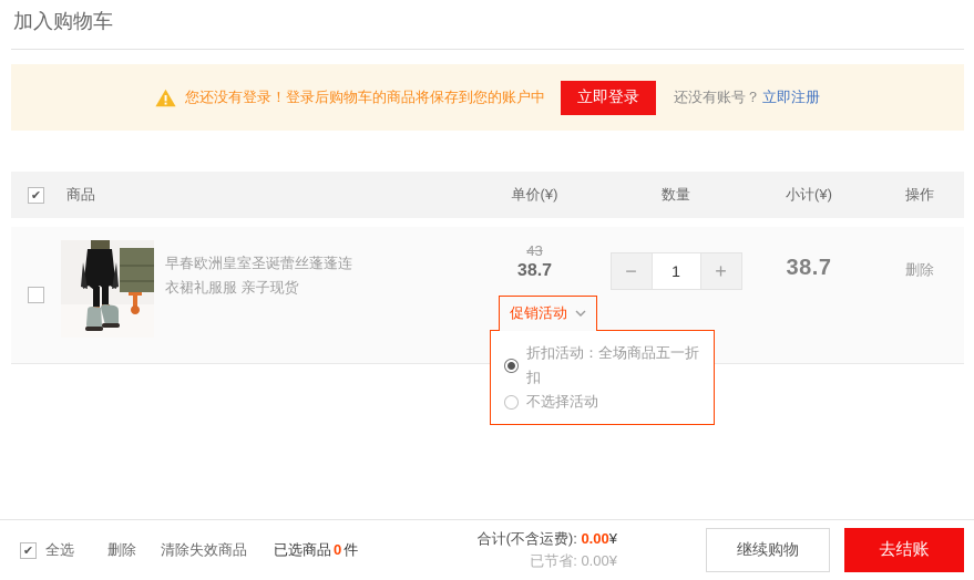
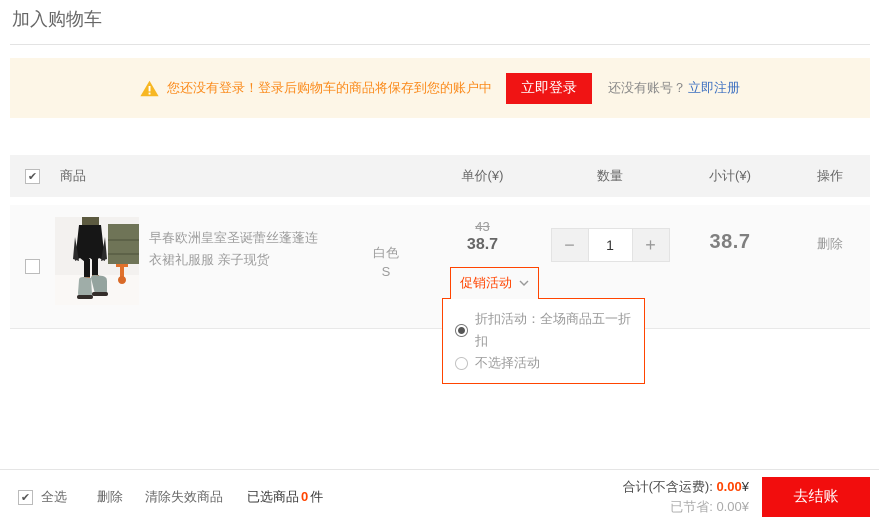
  加入购物车
  您还没有登录！登录后购物车的商品将保存到您的账户中
  立即登录
  还没有账号？
  立即注册
  ✔
  商品
  单价(¥)
  数量
  小计(¥)
  操作
  早春欧洲皇室圣诞蕾丝蓬蓬连衣裙礼服服 亲子现货
+ 白色
+ S
  43
  38.7
  −
  1
  +
  38.7
  删除
  促销活动
  折扣活动：全场商品五一折扣
  不选择活动
  ✔
  全选
  删除
  清除失效商品
  已选商品 0 件
  合计(不含运费): 0.00¥
  已节省: 0.00¥
- 继续购物
  去结账
